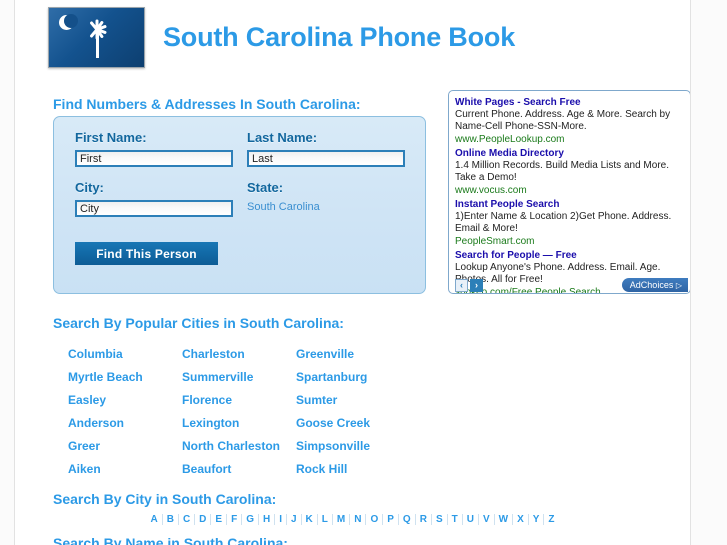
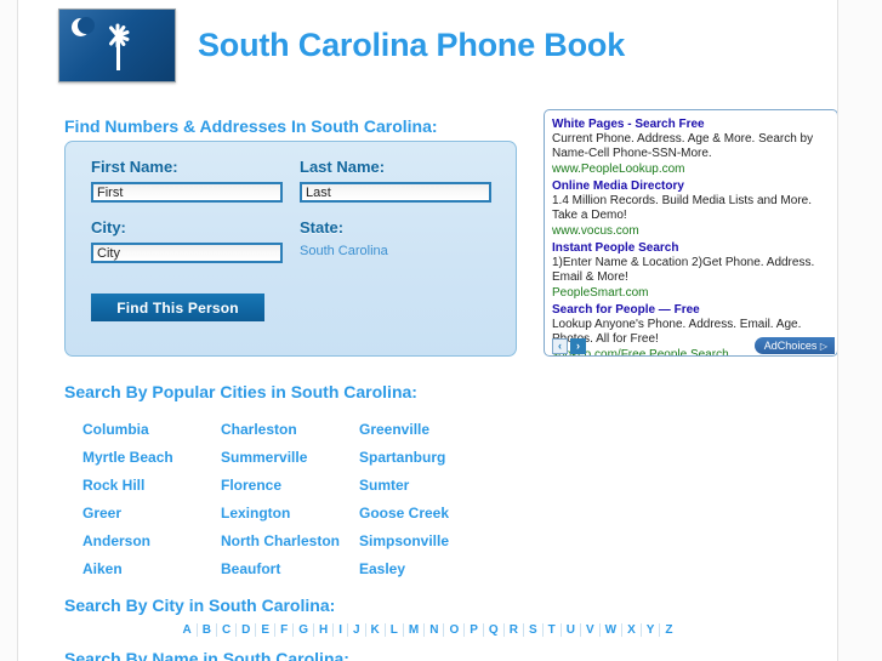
  South Carolina Phone Book
  Find Numbers & Addresses In South Carolina:
  Search By Popular Cities in South Carolina:
  Search By City in South Carolina:
  Search By Name in South Carolina:
  First Name:
  First
  Last Name:
  Last
  City:
  City
  State:
  South Carolina
  Find This Person
  White Pages - Search Free
  Current Phone. Address. Age & More. Search by Name-Cell Phone-SSN-More.
  www.PeopleLookup.com
  Online Media Directory
  1.4 Million Records. Build Media Lists and More. Take a Demo!
  www.vocus.com
  Instant People Search
  1)Enter Name & Location 2)Get Phone. Address. Email & More!
  PeopleSmart.com
  Search for People — Free
  Lookup Anyone's Phone. Address. Email. Age. s. All for Free!
  spokeo.com/Free.People.Search
  ‹
  ›
  AdChoices ▷
  Columbia
  Charleston
  Greenville
  Myrtle Beach
  Summerville
  Spartanburg
- Easley
+ Rock Hill
  Florence
  Sumter
- Anderson
+ Greer
  Lexington
  Goose Creek
- Greer
+ Anderson
  North Charleston
  Simpsonville
  Aiken
  Beaufort
- Rock Hill
+ Easley
  A B C D E F G H I J K L M N O P Q R S T U V W X Y Z
